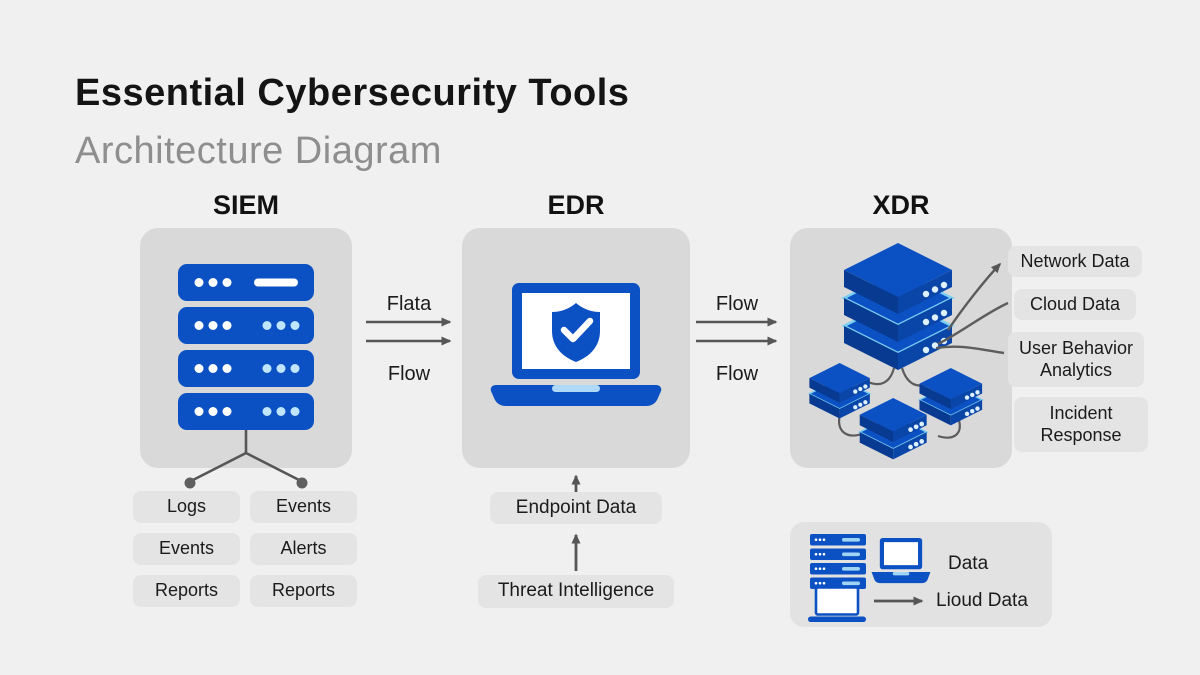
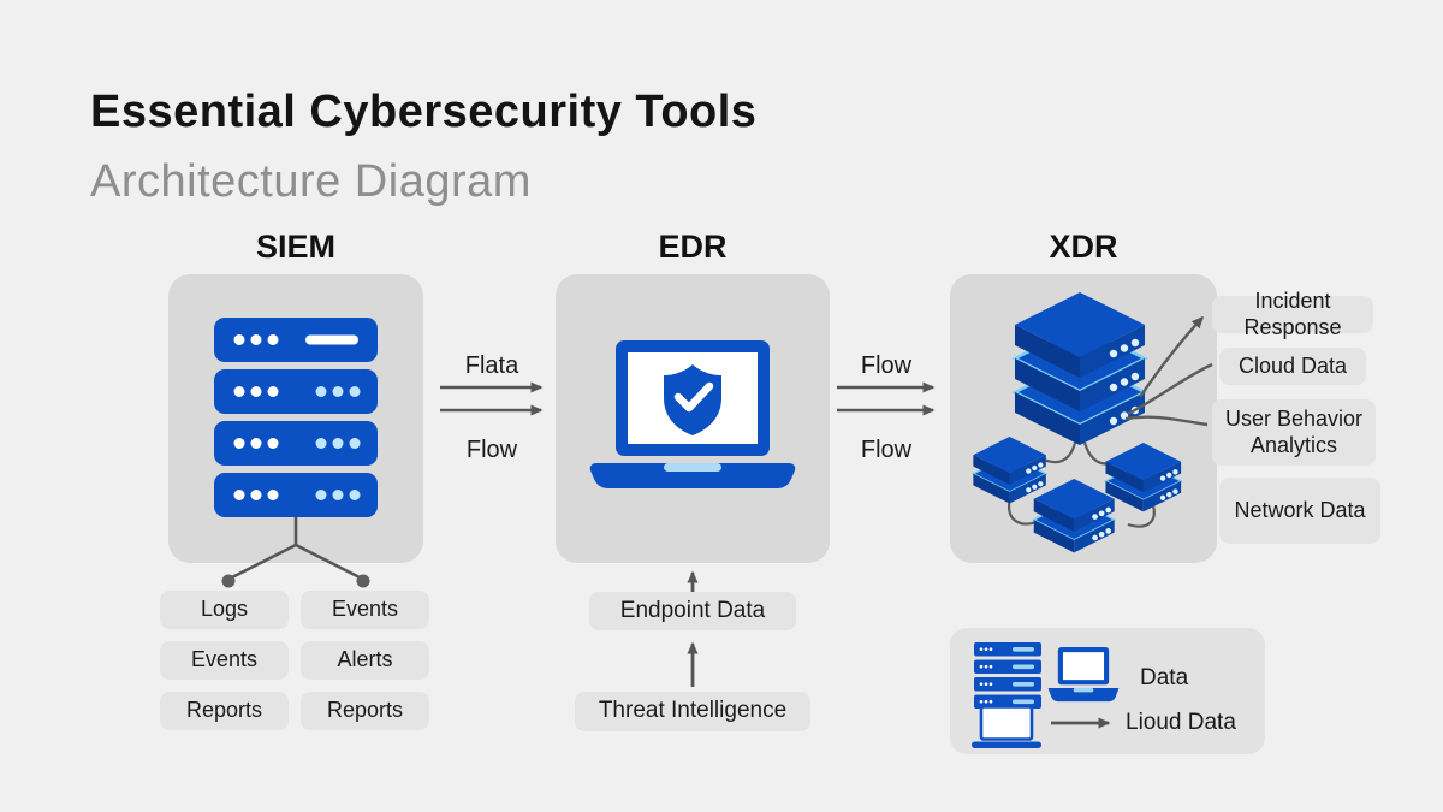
  Essential Cybersecurity Tools
  Architecture Diagram
  SIEM
  EDR
  XDR
  Flata
  Flow
  Flow
  Flow
  Logs
  Events
  Reports
  Events
  Alerts
  Reports
  Endpoint Data
  Threat Intelligence
- Network Data
+ Incident Response
  Cloud Data
  User Behavior Analytics
- Incident Response
+ Network Data
  Data
  Lioud Data
